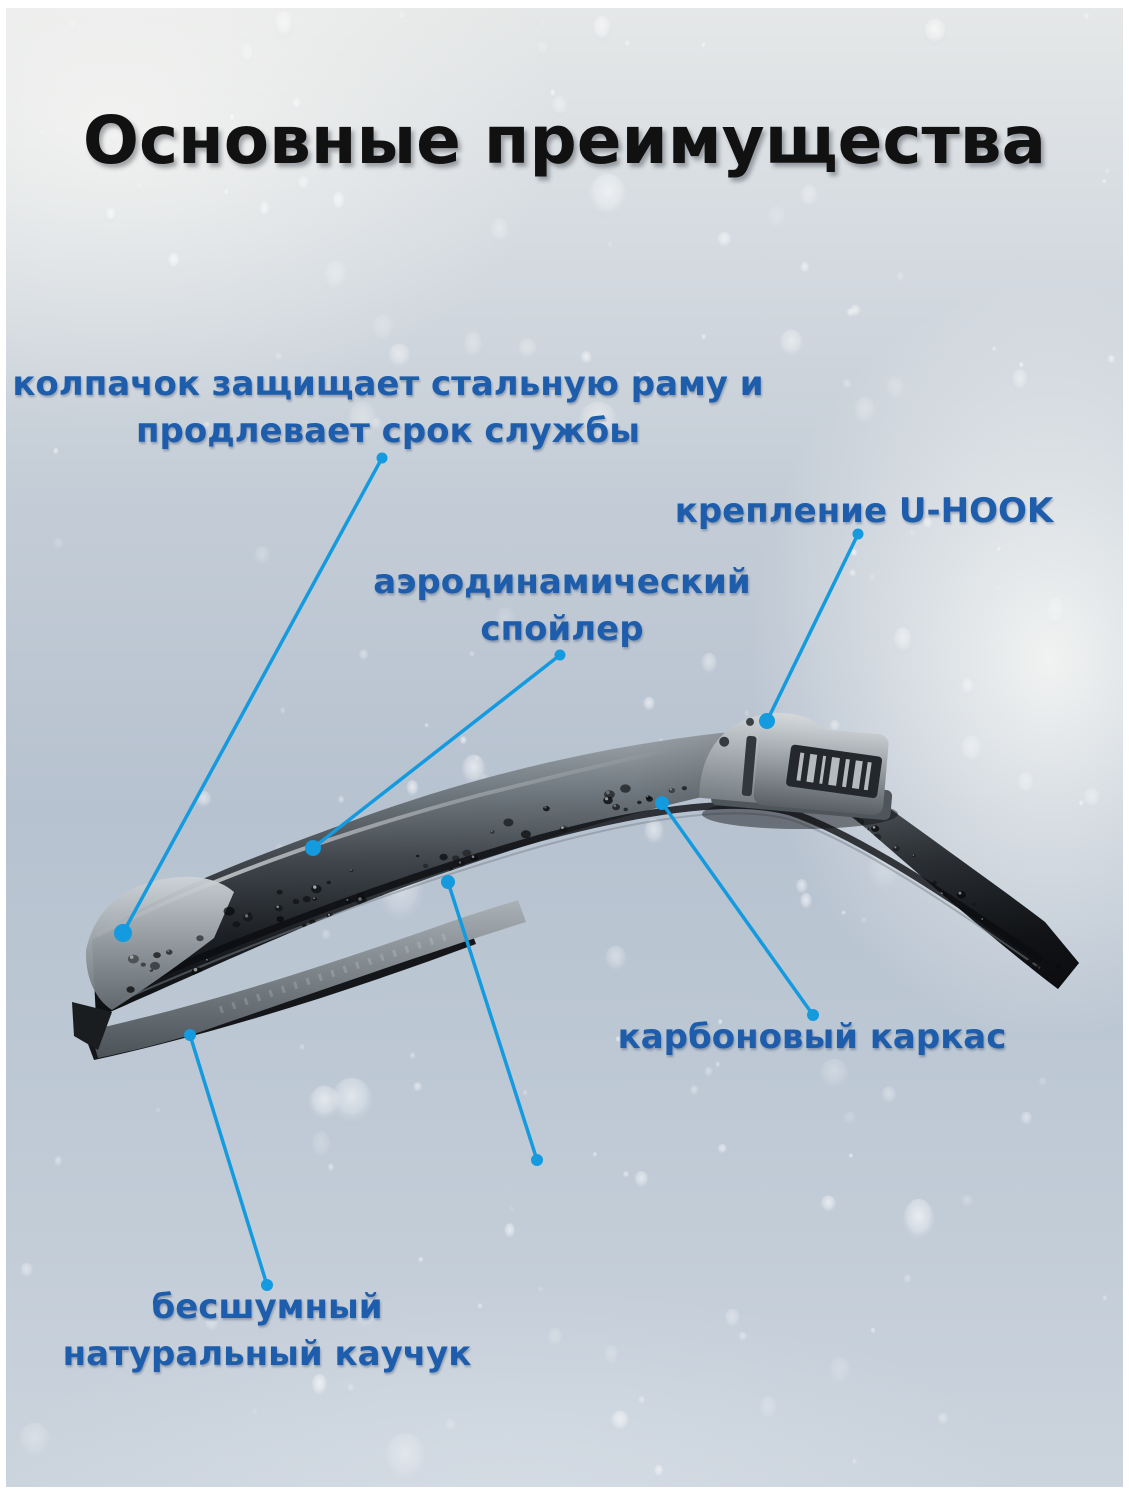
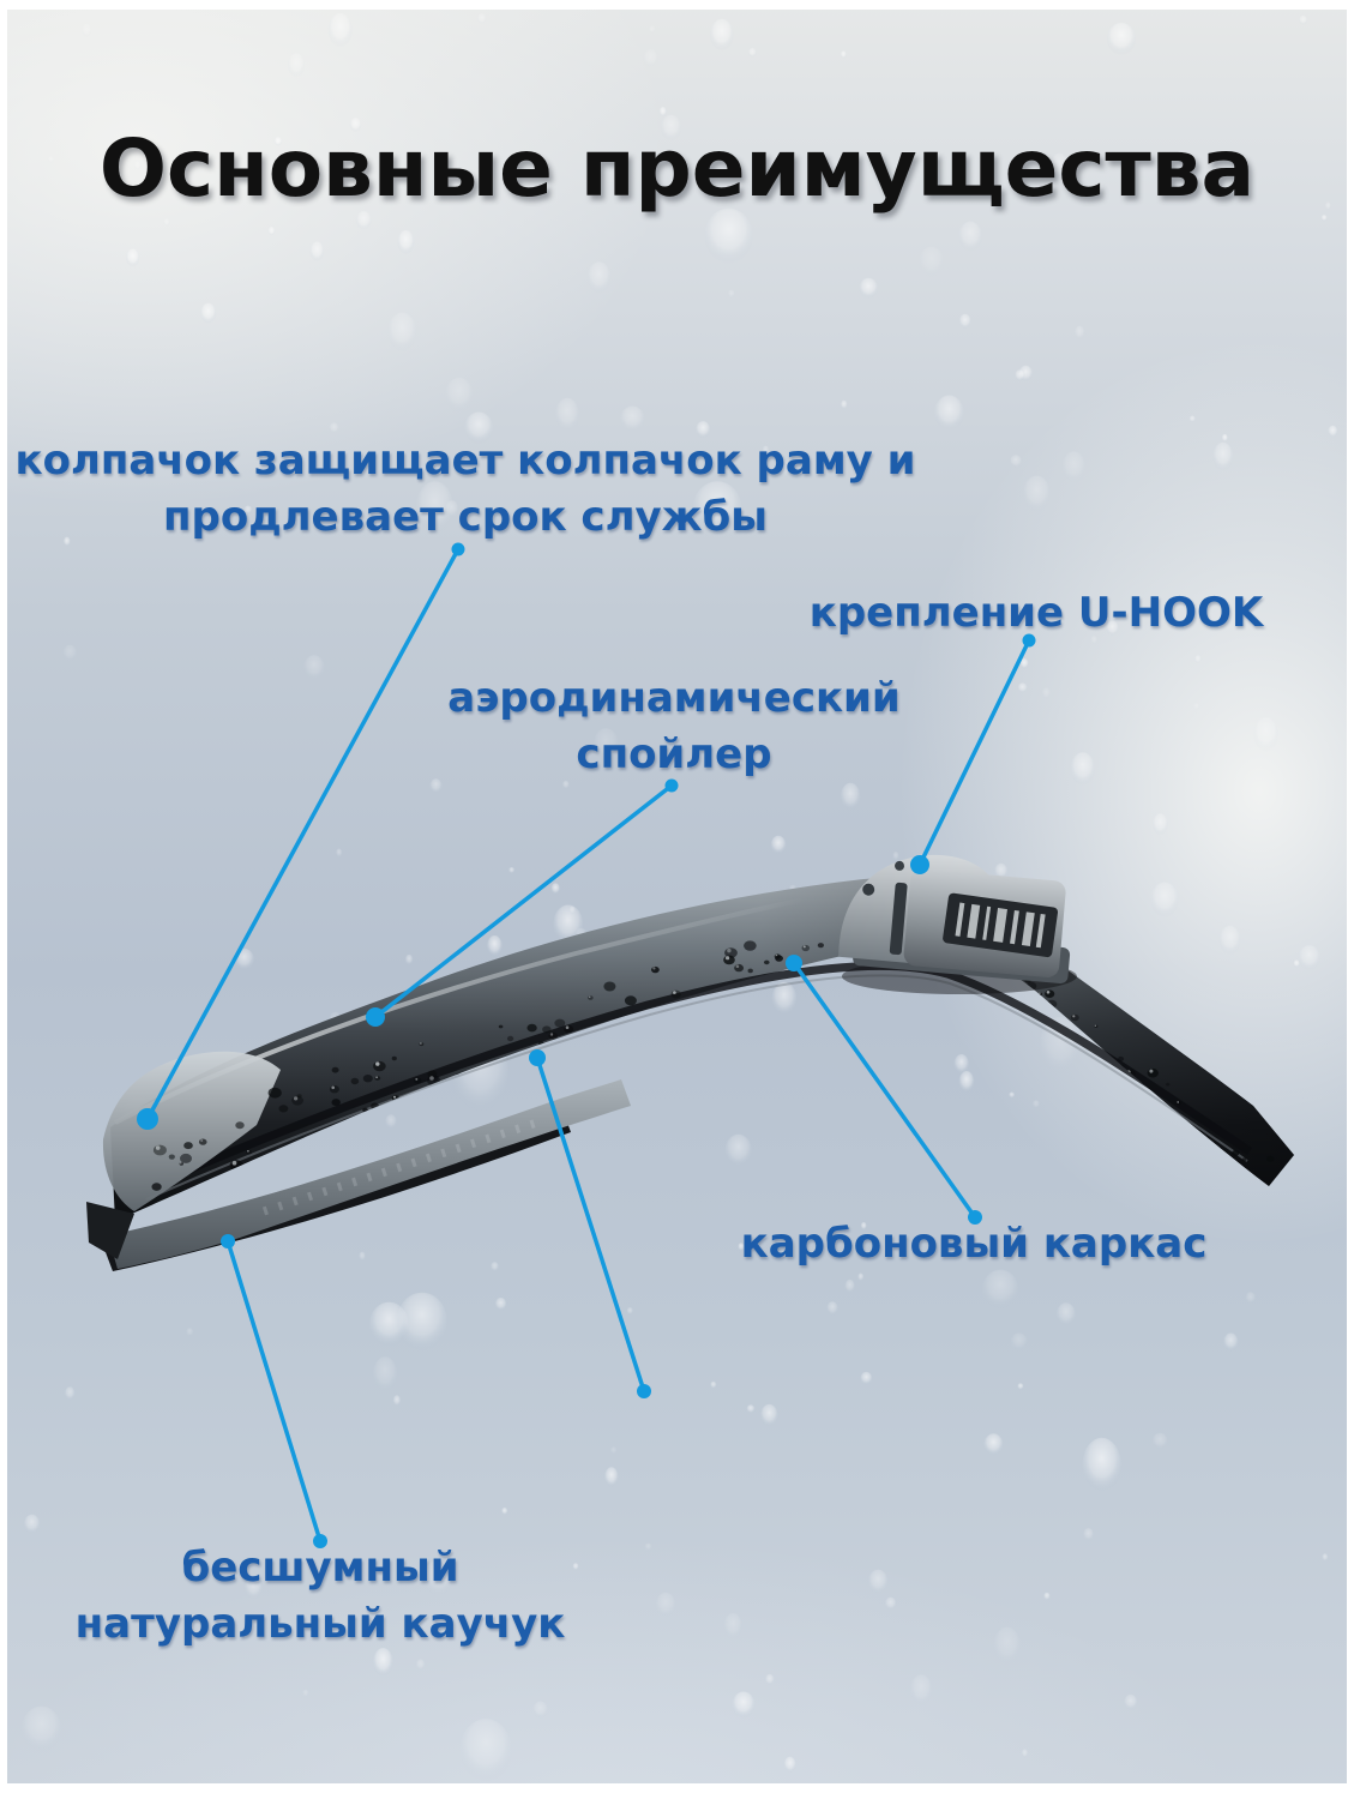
  Основные преимущества
- колпачок защищает стальную раму и
+ колпачок защищает колпачок раму и
  продлевает срок службы
  аэродинамический
  спойлер
  крепление U-HOOK
  карбоновый каркас
  бесшумный
  натуральный каучук
